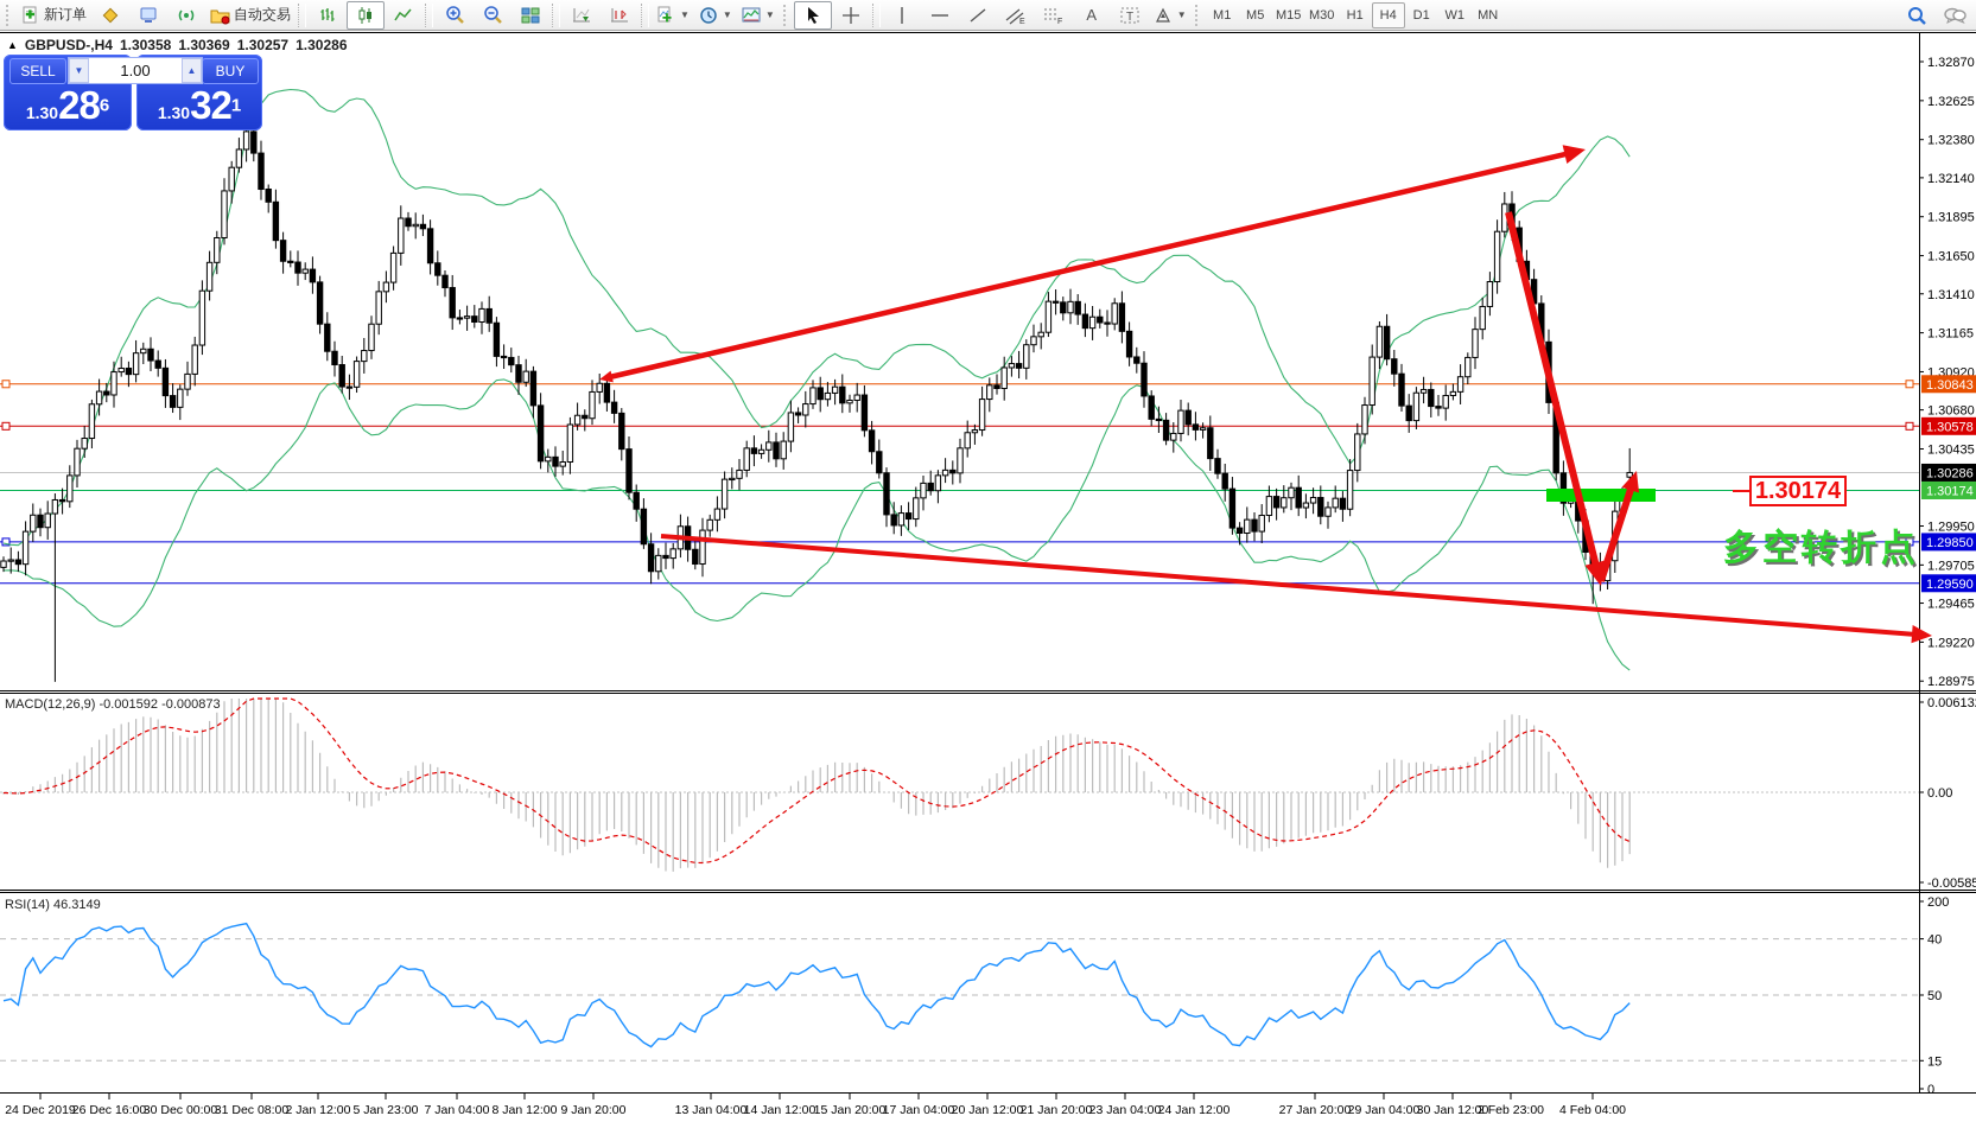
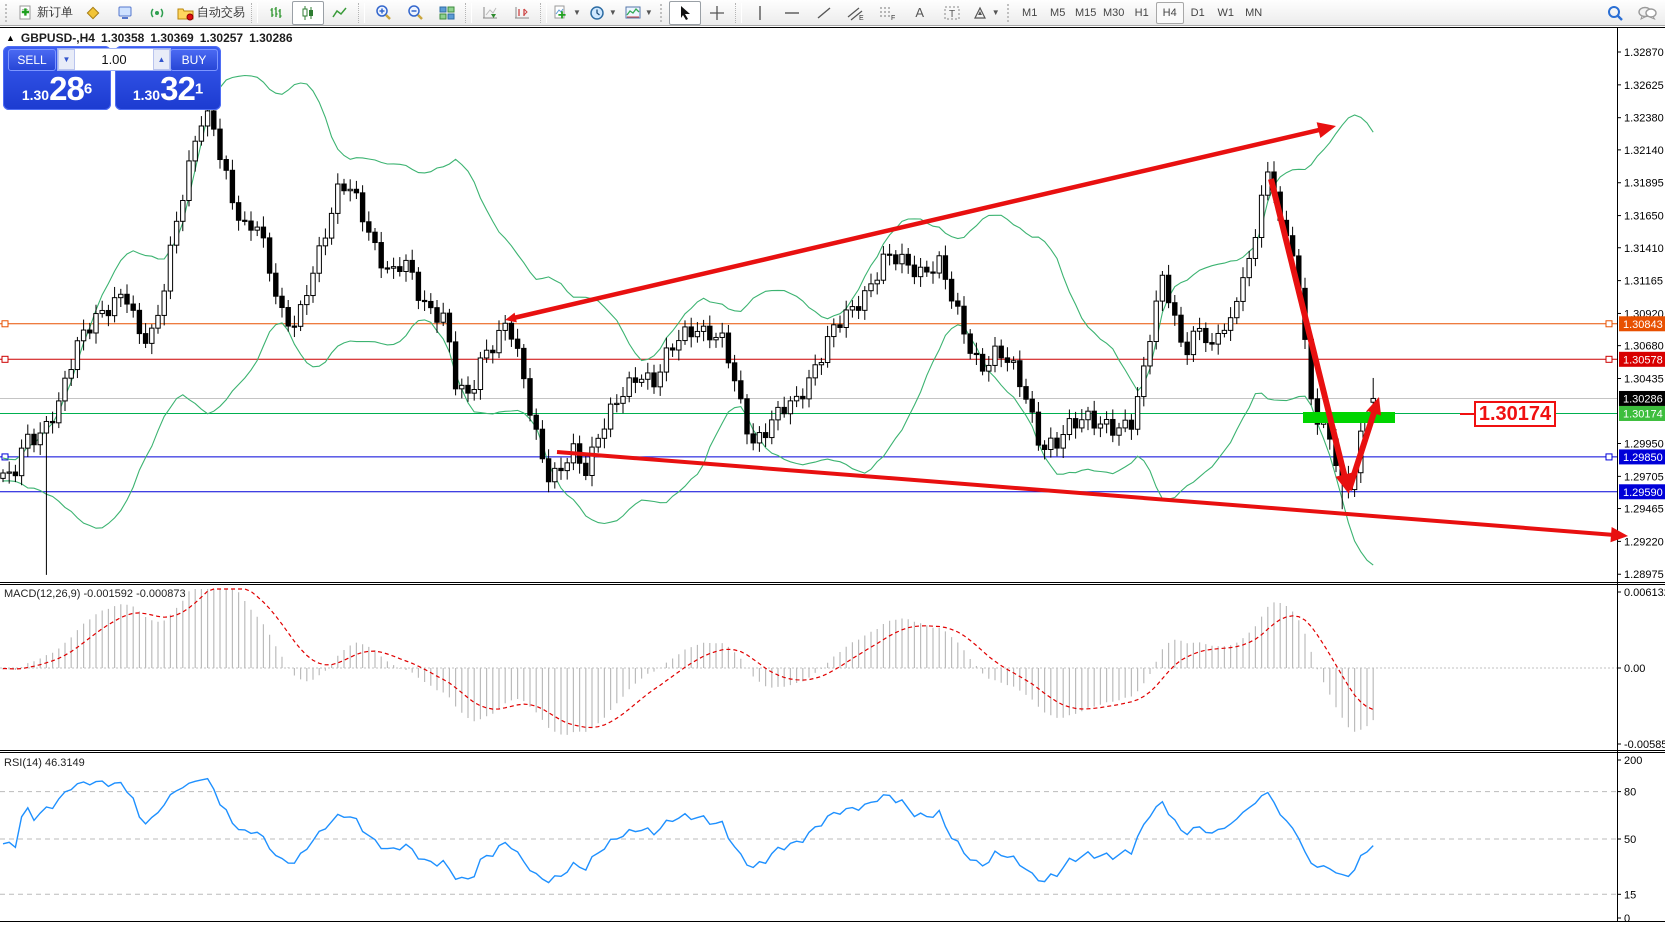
  新订单
  自动交易
  ▼
  ▼
  ▼
  A
  T
  ▼
  M1
  M5
  M15
  M30
  H1
  H4
  D1
  W1
  MN
  1.32870
  1.32625
  1.32380
  1.32140
  1.31895
  1.31650
  1.31410
  1.31165
  1.30920
  1.30680
  1.30435
  1.29950
  1.29705
  1.29465
  1.29220
  1.28975
  1.30843
  1.30578
  1.30286
  1.30174
  1.29850
  1.29590
  0.00613
  0.00
  -0.00585
  200
- 40
+ 80
  50
  15
  0
  MACD(12,26,9) -0.001592 -0.000873
  RSI(14) 46.3149
- 24 Dec 2019
- 26 Dec 16:00
- 30 Dec 00:00
- 31 Dec 08:00
- 2 Jan 12:00
- 5 Jan 23:00
- 7 Jan 04:00
- 8 Jan 12:00
- 9 Jan 20:00
- 13 Jan 04:00
- 14 Jan 12:00
- 15 Jan 20:00
- 17 Jan 04:00
- 20 Jan 12:00
- 21 Jan 20:00
- 23 Jan 04:00
- 24 Jan 12:00
- 27 Jan 20:00
- 29 Jan 04:00
- 30 Jan 12:00
- 2 Feb 23:00
- 4 Feb 04:00
  ▲
  GBPUSD-,H4
  1.30358
  1.30369
  1.30257
  1.30286
  SELL
  BUY
  ▼
  1.00
  ▲
  1.30286
  1.30321
  1.30174
- 多空转折点
